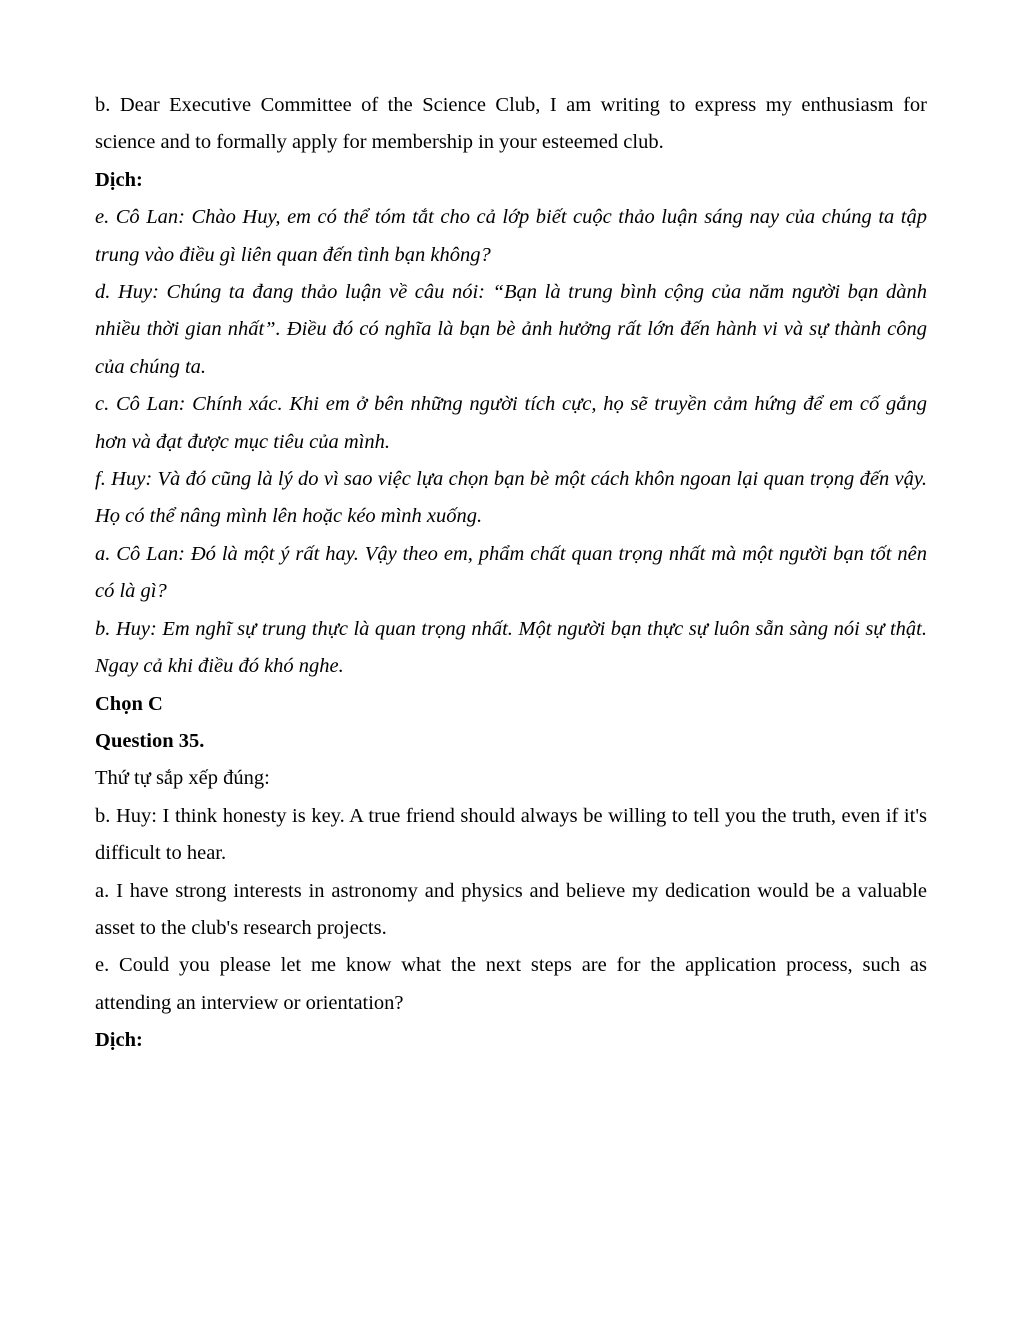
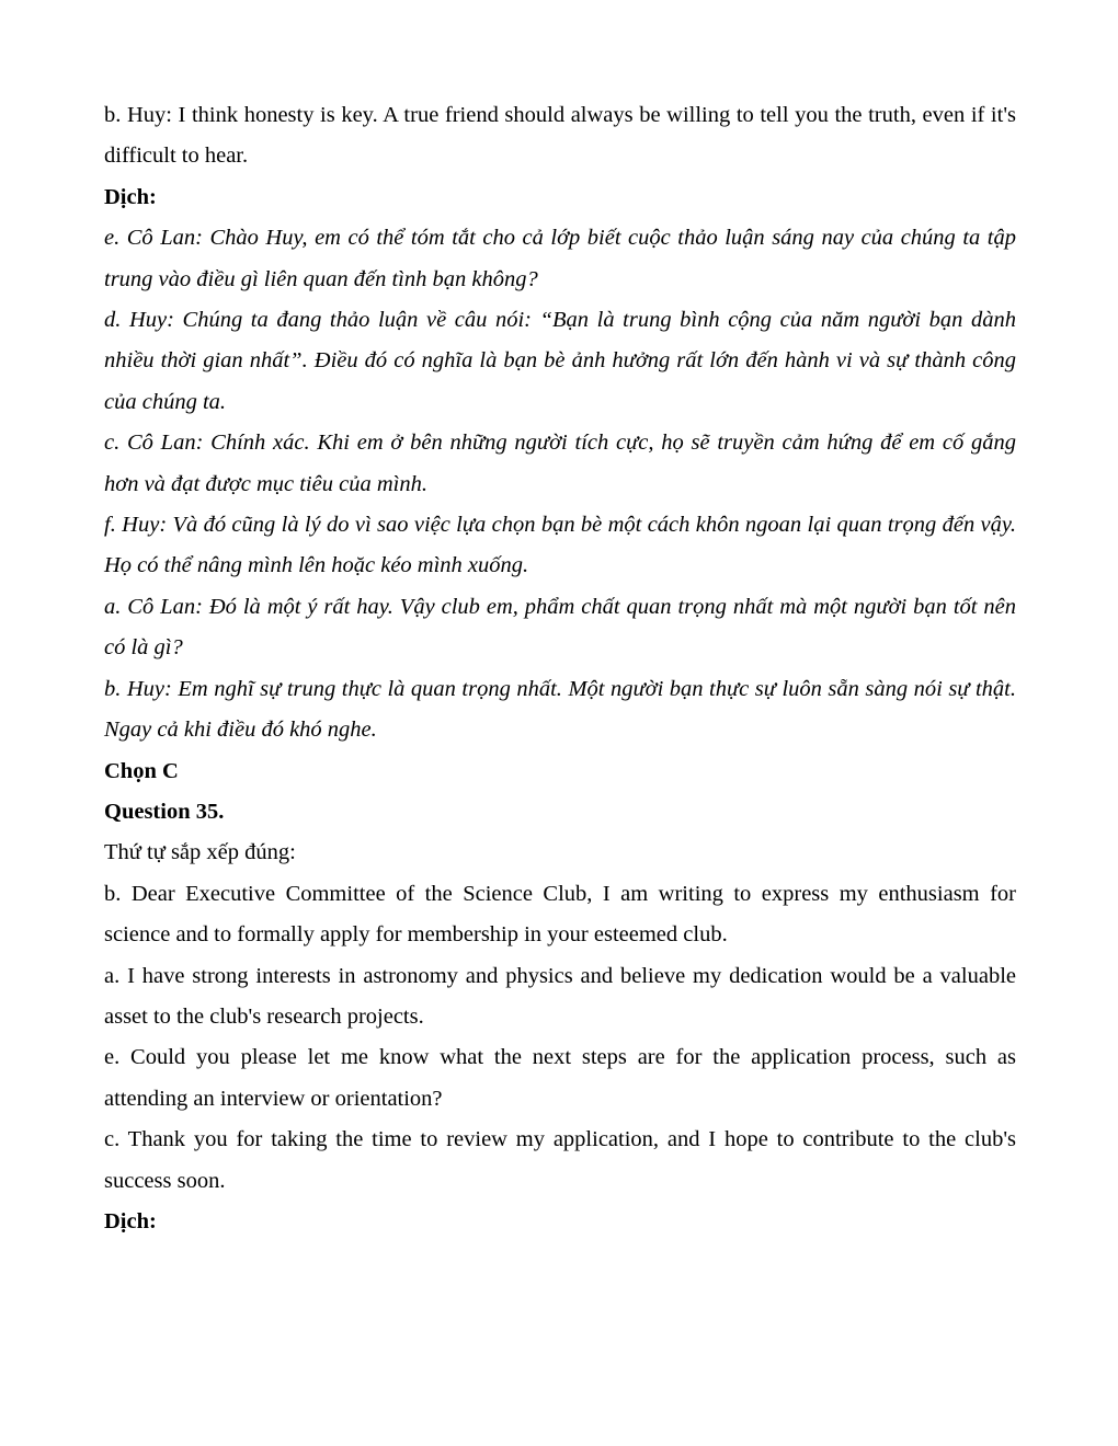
- b. Dear Executive Committee of the Science Club, I am writing to express my enthusiasm for science and to formally apply for membership in your esteemed club.
+ b. Huy: I think honesty is key. A true friend should always be willing to tell you the truth, even if it's difficult to hear.
  Dịch:
  e. Cô Lan: Chào Huy, em có thể tóm tắt cho cả lớp biết cuộc thảo luận sáng nay của chúng ta tập trung vào điều gì liên quan đến tình bạn không?
  d. Huy: Chúng ta đang thảo luận về câu nói: “Bạn là trung bình cộng của năm người bạn dành nhiều thời gian nhất”. Điều đó có nghĩa là bạn bè ảnh hưởng rất lớn đến hành vi và sự thành công của chúng ta.
  c. Cô Lan: Chính xác. Khi em ở bên những người tích cực, họ sẽ truyền cảm hứng để em cố gắng hơn và đạt được mục tiêu của mình.
  f. Huy: Và đó cũng là lý do vì sao việc lựa chọn bạn bè một cách khôn ngoan lại quan trọng đến vậy. Họ có thể nâng mình lên hoặc kéo mình xuống.
- a. Cô Lan: Đó là một ý rất hay. Vậy theo em, phẩm chất quan trọng nhất mà một người bạn tốt nên có là gì?
+ a. Cô Lan: Đó là một ý rất hay. Vậy club em, phẩm chất quan trọng nhất mà một người bạn tốt nên có là gì?
  b. Huy: Em nghĩ sự trung thực là quan trọng nhất. Một người bạn thực sự luôn sẵn sàng nói sự thật. Ngay cả khi điều đó khó nghe.
  Chọn C
  Question 35.
  Thứ tự sắp xếp đúng:
- b. Huy: I think honesty is key. A true friend should always be willing to tell you the truth, even if it's difficult to hear.
+ b. Dear Executive Committee of the Science Club, I am writing to express my enthusiasm for science and to formally apply for membership in your esteemed club.
  a. I have strong interests in astronomy and physics and believe my dedication would be a valuable asset to the club's research projects.
  e. Could you please let me know what the next steps are for the application process, such as attending an interview or orientation?
+ c. Thank you for taking the time to review my application, and I hope to contribute to the club's success soon.
  Dịch:
